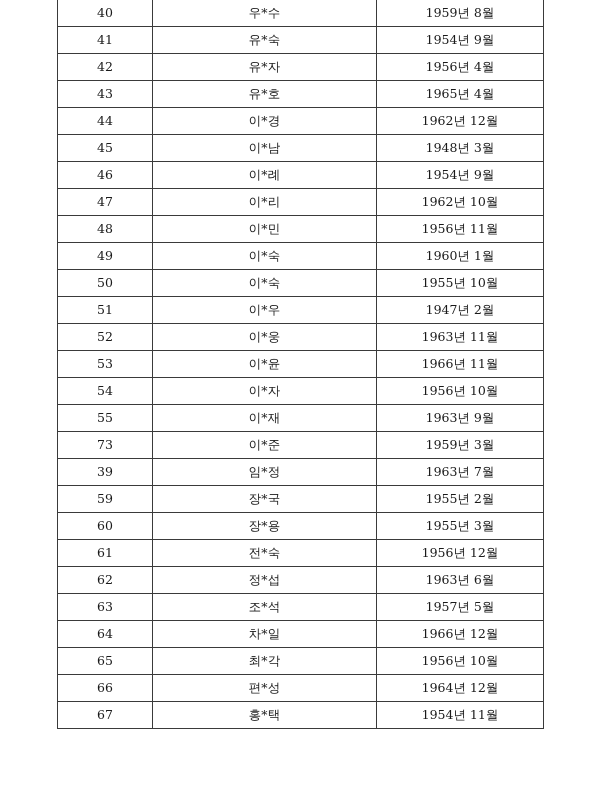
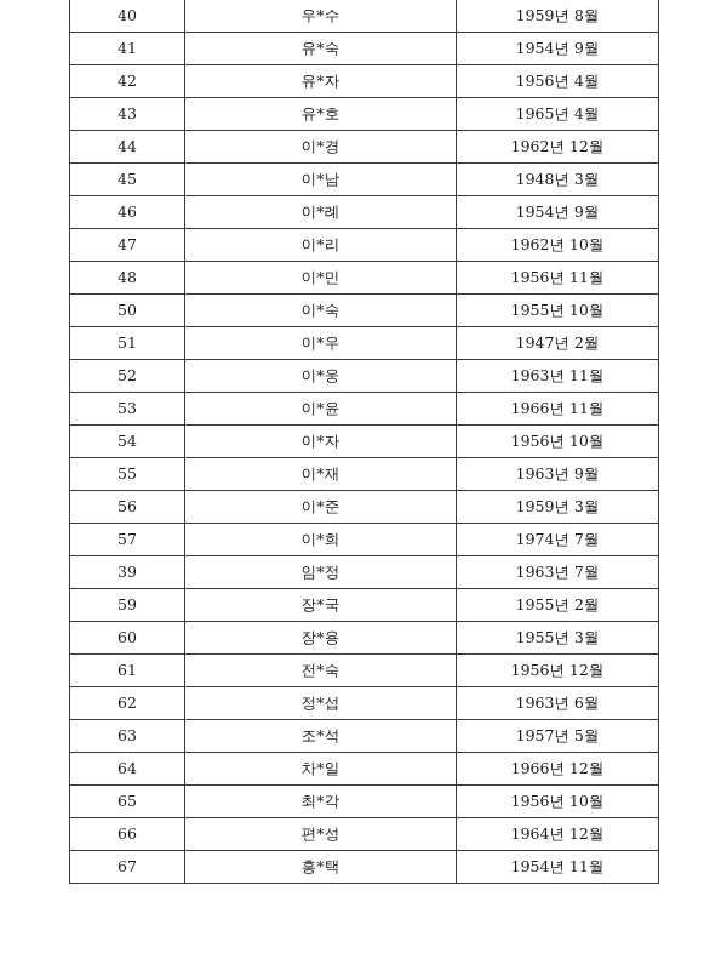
  40	우*수	1959년 8월
  41	유*숙	1954년 9월
  42	유*자	1956년 4월
  43	유*호	1965년 4월
  44	이*경	1962년 12월
  45	이*남	1948년 3월
  46	이*례	1954년 9월
  47	이*리	1962년 10월
  48	이*민	1956년 11월
- 49	이*숙	1960년 1월
  50	이*숙	1955년 10월
  51	이*우	1947년 2월
  52	이*웅	1963년 11월
  53	이*윤	1966년 11월
  54	이*자	1956년 10월
  55	이*재	1963년 9월
- 73	이*준	1959년 3월
+ 56	이*준	1959년 3월
+ 57	이*희	1974년 7월
  39	임*정	1963년 7월
  59	장*국	1955년 2월
  60	장*용	1955년 3월
  61	전*숙	1956년 12월
  62	정*섭	1963년 6월
  63	조*석	1957년 5월
  64	차*일	1966년 12월
  65	최*각	1956년 10월
  66	편*성	1964년 12월
  67	홍*택	1954년 11월
